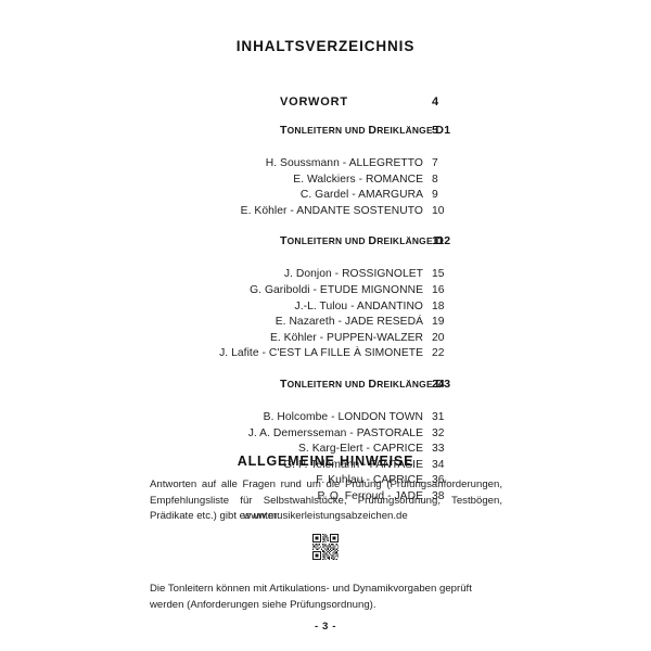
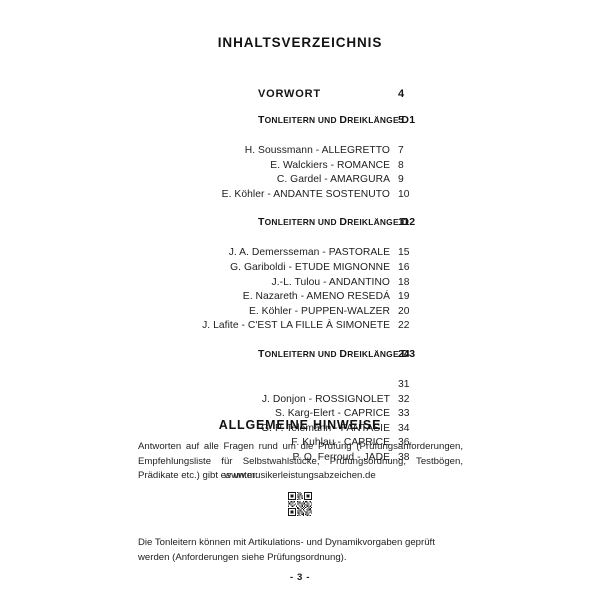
  INHALTSVERZEICHNIS
  VORWORT
  4
  TONLEITERN UND DREIKLÄNGE D1
  5
  H. Soussmann - ALLEGRETTO
  7
  E. Walckiers - ROMANCE
  8
  C. Gardel - AMARGURA
  9
  E. Köhler - ANDANTE SOSTENUTO
  10
  TONLEITERN UND DREIKLÄNGE D2
  11
- J. Donjon - ROSSIGNOLET
+ J. A. Demersseman - PASTORALE
  15
  G. Gariboldi - ETUDE MIGNONNE
  16
  J.-L. Tulou - ANDANTINO
  18
- E. Nazareth - JADE RESEDÁ
+ E. Nazareth - AMENO RESEDÁ
  19
  E. Köhler - PUPPEN-WALZER
  20
  J. Lafite - C'EST LA FILLE À SIMONETE
  22
  TONLEITERN UND DREIKLÄNGE D3
  24
- B. Holcombe - LONDON TOWN
  31
- J. A. Demersseman - PASTORALE
+ J. Donjon - ROSSIGNOLET
  32
  S. Karg-Elert - CAPRICE
  33
  G. P. Telemann - FANTASIE
  34
  F. Kuhlau - CAPRICE
  36
  P. O. Ferroud - JADE
  38
  ALLGEMEINE HINWEISE
  Antworten auf alle Fragen rund um die Prüfung (Prüfungsanforderungen, Empfehlungsliste für Selbstwahlstücke, Prüfungsordnung, Testbögen, Prädikate etc.) gibt es unter:
  www.musikerleistungsabzeichen.de
  Die Tonleitern können mit Artikulations- und Dynamikvorgaben geprüft werden (Anforderungen siehe Prüfungsordnung).
  - 3 -
